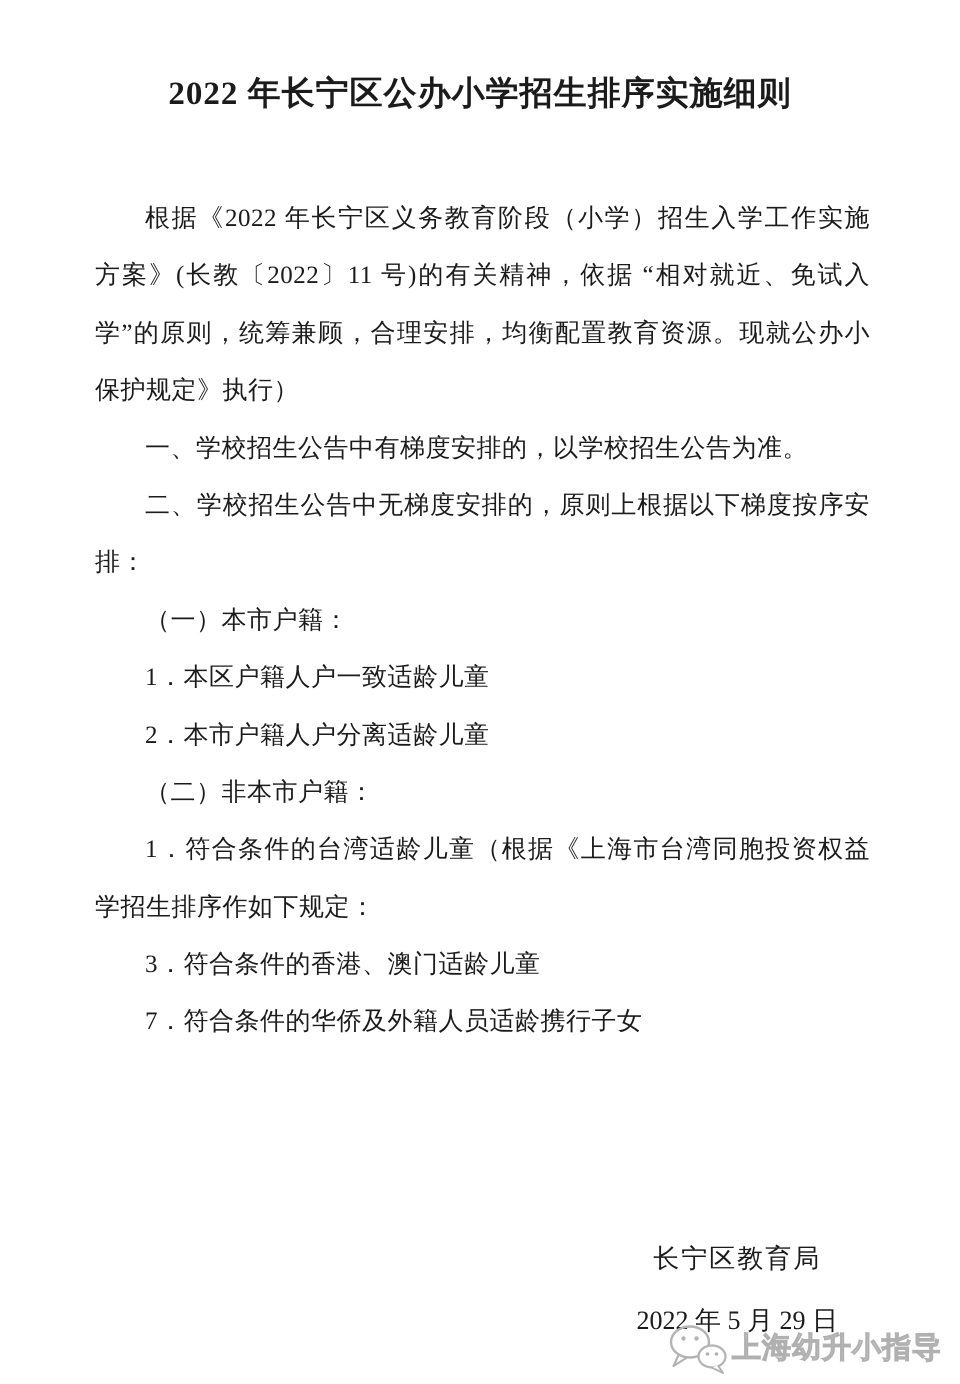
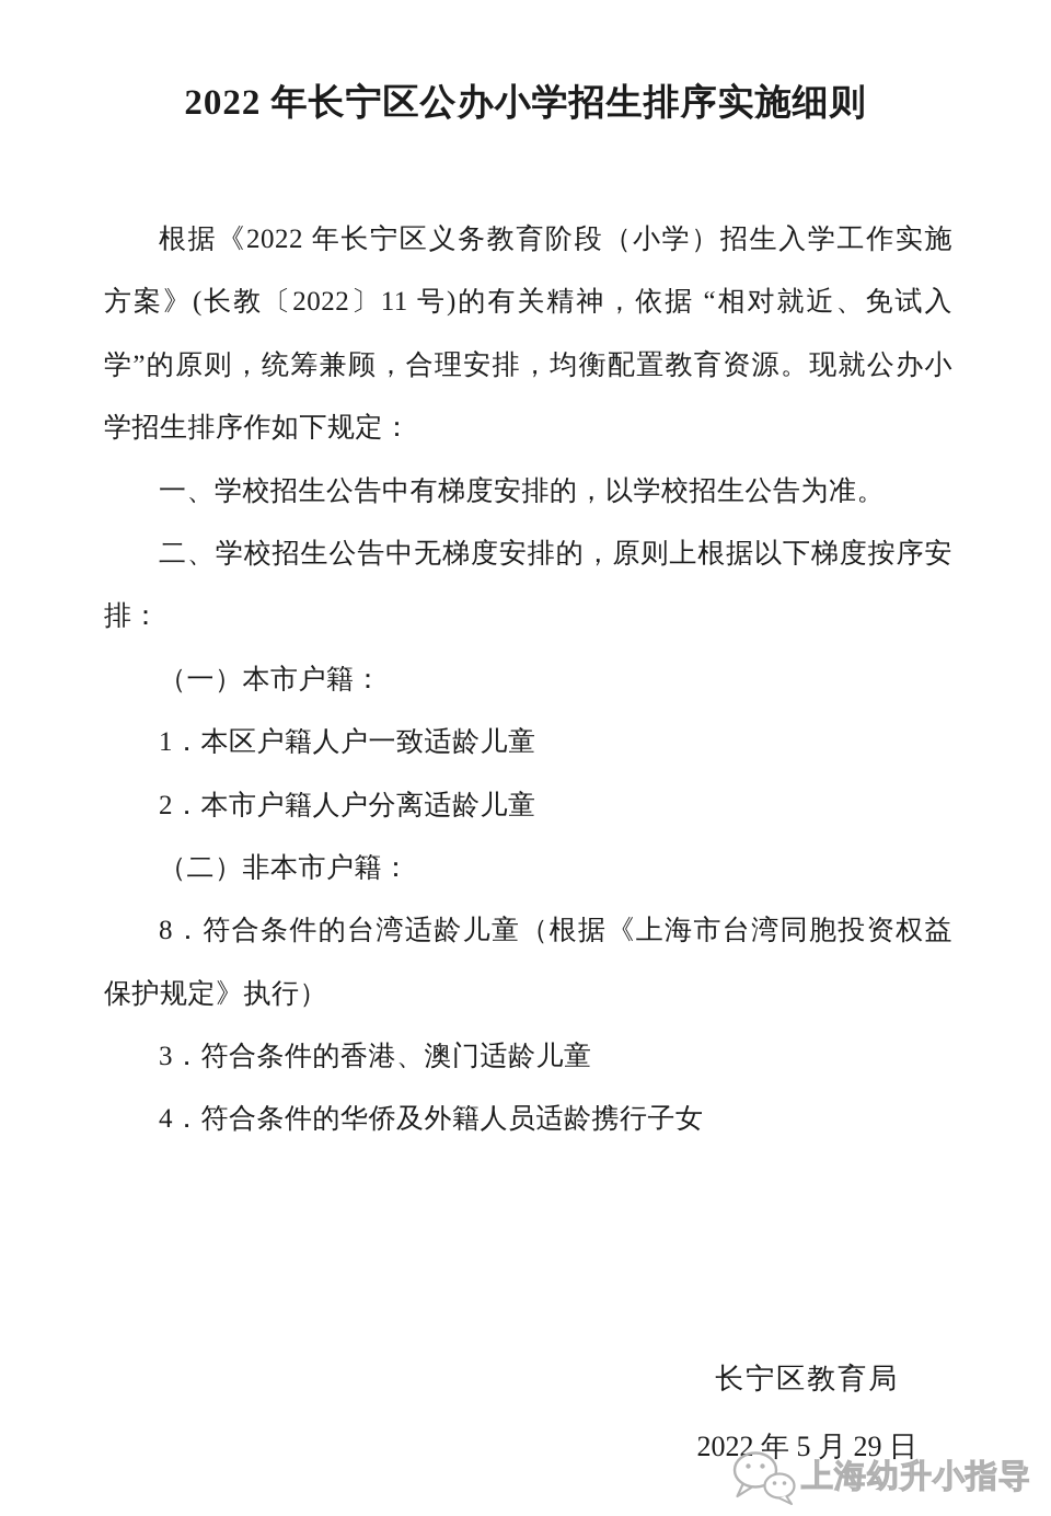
  2022 年长宁区公办小学招生排序实施细则
  根据《2022 年长宁区义务教育阶段（小学）招生入学工作实施
  方案》(长教〔2022〕11 号)的有关精神，依据 “相对就近、免试入
  学”的原则，统筹兼顾，合理安排，均衡配置教育资源。现就公办小
- 保护规定》执行）
+ 学招生排序作如下规定：
  一、学校招生公告中有梯度安排的，以学校招生公告为准。
  二、学校招生公告中无梯度安排的，原则上根据以下梯度按序安
  排：
  （一）本市户籍：
  1．本区户籍人户一致适龄儿童
  2．本市户籍人户分离适龄儿童
  （二）非本市户籍：
- 1．符合条件的台湾适龄儿童（根据《上海市台湾同胞投资权益
+ 8．符合条件的台湾适龄儿童（根据《上海市台湾同胞投资权益
- 学招生排序作如下规定：
+ 保护规定》执行）
  3．符合条件的香港、澳门适龄儿童
- 7．符合条件的华侨及外籍人员适龄携行子女
+ 4．符合条件的华侨及外籍人员适龄携行子女
  长宁区教育局
  2022 年 5 月 29 日
  上海幼升小指导
